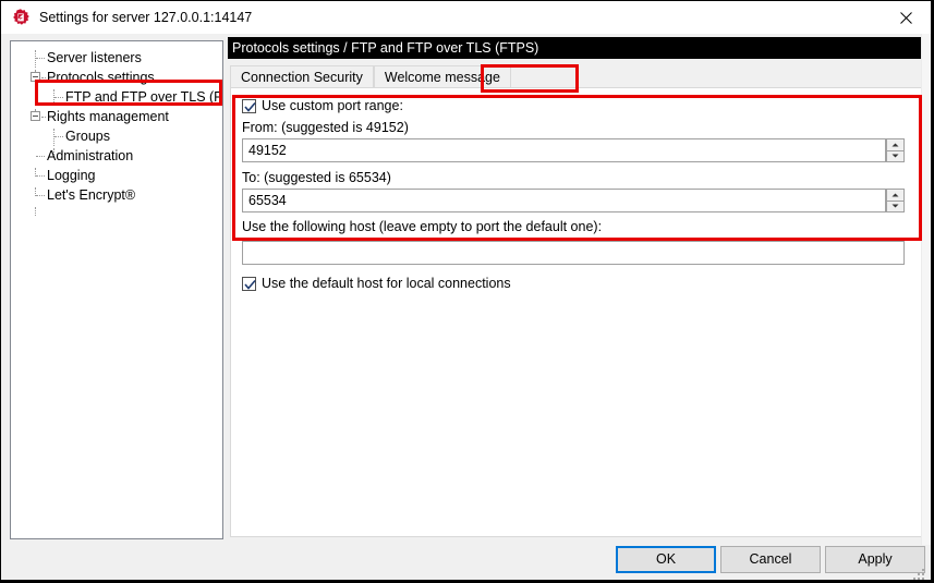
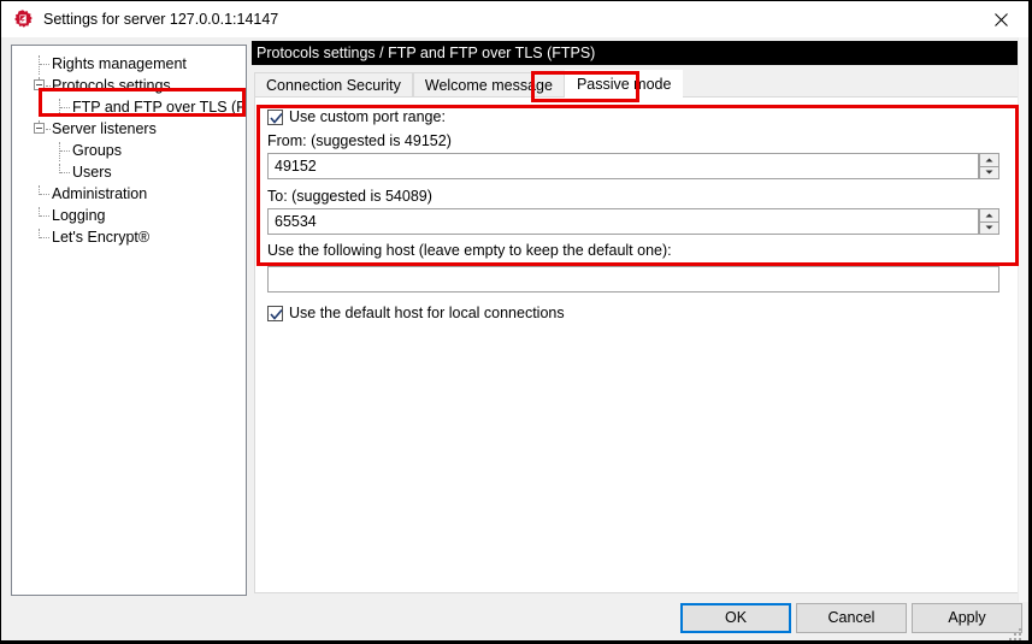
  Settings for server 127.0.0.1:14147
- Server listeners
+ Rights management
  Protocols settings
  FTP and FTP over TLS (F
- Rights management
+ Server listeners
  Groups
+ Users
  Administration
  Logging
  Let's Encrypt®
  Protocols settings / FTP and FTP over TLS (FTPS)
  Connection Security
  Welcome message
+ Passive mode
  Use custom port range:
  From: (suggested is 49152)
  49152
- To: (suggested is 65534)
+ To: (suggested is 54089)
  65534
- Use the following host (leave empty to port the default one):
+ Use the following host (leave empty to keep the default one):
  Use the default host for local connections
  OK
  Cancel
  Apply
